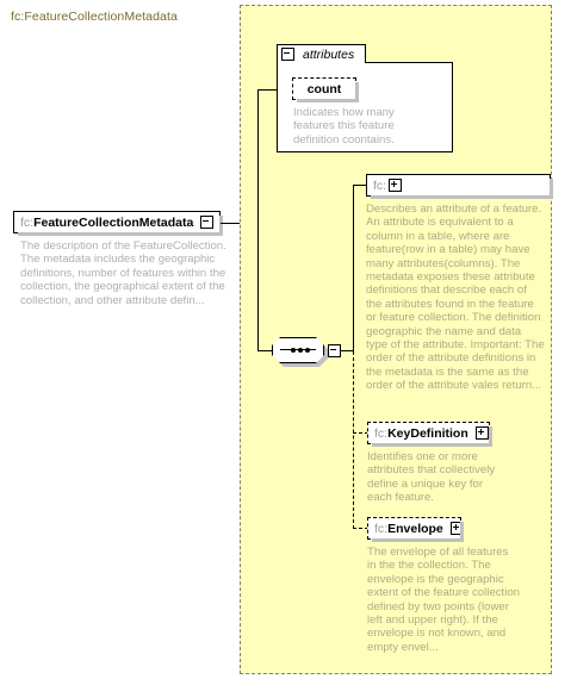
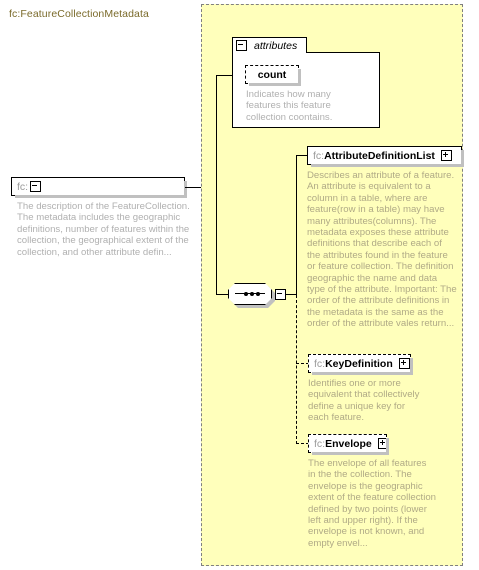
  fc:
- FeatureCollectionMetadata
  The description of the FeatureCollection. The metadata includes the geographic definitions, number of features within the collection, the geographical extent of the collection, and other attribute defin...
  fc:FeatureCollectionMetadata
  attributes
  count
- Indicates how many features this feature definition coontains.
+ Indicates how many features this feature collection coontains.
  fc:
+ AttributeDefinitionList
  Describes an attribute of a feature. An attribute is equivalent to a column in a table, where are feature(row in a table) may have many attributes(columns). The metadata exposes these attribute definitions that describe each of the attributes found in the feature or feature collection. The definition geographic the name and data type of the attribute. Important: The order of the attribute definitions in the metadata is the same as the order of the attribute vales return...
  fc:
  KeyDefinition
- Identifies one or more attributes that collectively define a unique key for each feature.
+ Identifies one or more equivalent that collectively define a unique key for each feature.
  fc:
  Envelope
  The envelope of all features in the the collection. The envelope is the geographic extent of the feature collection defined by two points (lower left and upper right). If the envelope is not known, and empty envel...
